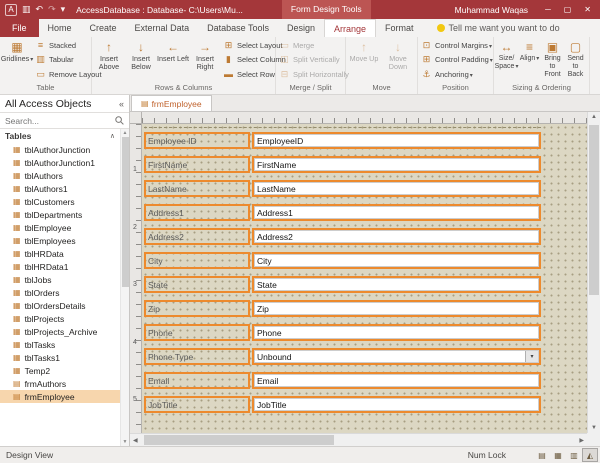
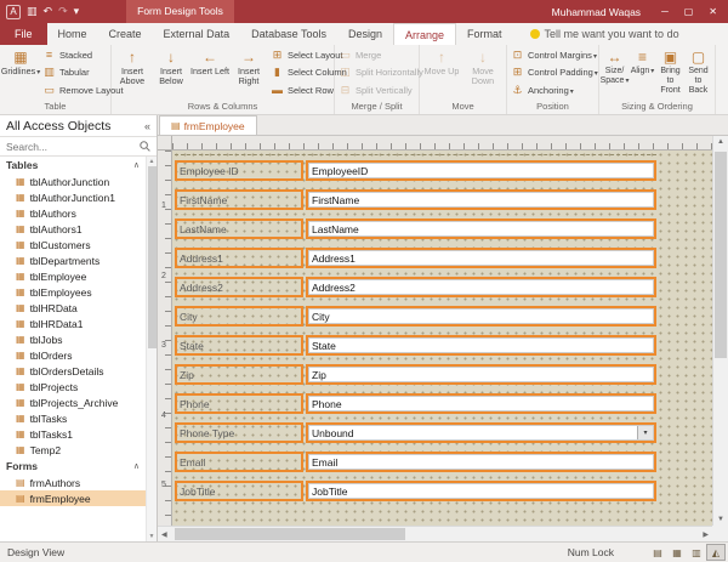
  A
  ▥
  ↶
  ↷
  ▾
- AccessDatabase : Database- C:\Users\Mu...
  Form Design Tools
  Muhammad Waqas
  ─
  ▢
  ✕
  File
  Home
  Create
  External Data
  Database Tools
  Design
  Arrange
  Format
  Tell me want you want to do
  ▦
  Gridlines
  ≡
  Stacked
  ▥
  Tabular
  ▭
  Remove Layout
  Table
  ↑
  Insert Above
  ↓
  Insert Below
  ←
  Insert Left
  →
  Insert Right
  ⊞
  Select Layout
  ▮
  Select Column
  ▬
  Select Row
  Rows & Columns
  ▭
  Merge
  ◫
- Split Vertically
+ Split Horizontally
  ⊟
- Split Horizontally
+ Split Vertically
  Merge / Split
  ↑
  Move Up
  ↓
  Move Down
  Move
  ⊡
  Control Margins
  ⊞
  Control Padding
  ⚓
  Anchoring
  Position
  ↔
  ≡
  ▣
  ▢
  Sizing & Ordering
  All Access Objects
  «
  Search...
  Tables
  ▦
  tblAuthorJunction
  ▦
  tblAuthorJunction1
  ▦
  tblAuthors
  ▦
  tblAuthors1
  ▦
  tblCustomers
  ▦
  tblDepartments
  ▦
  tblEmployee
  ▦
  tblEmployees
  ▦
  tblHRData
  ▦
  tblHRData1
  ▦
  tblJobs
  ▦
  tblOrders
  ▦
  tblOrdersDetails
  ▦
  tblProjects
  ▦
  tblProjects_Archive
  ▦
  tblTasks
  ▦
  tblTasks1
  ▦
  Temp2
+ Forms
  ▤
  frmAuthors
  ▤
  frmEmployee
  ▤
  frmEmployee
  Employee ID
  EmployeeID
  FirstName
  FirstName
  LastName
  LastName
  Address1
  Address1
  Address2
  Address2
  City
  City
  State
  State
  Zip
  Zip
  Phone
  Phone
  Phone Type
  Unbound
  Email
  Email
  JobTitle
  JobTitle
  Design View
  Num Lock
  ▤
  ▦
  ▥
  ◭
